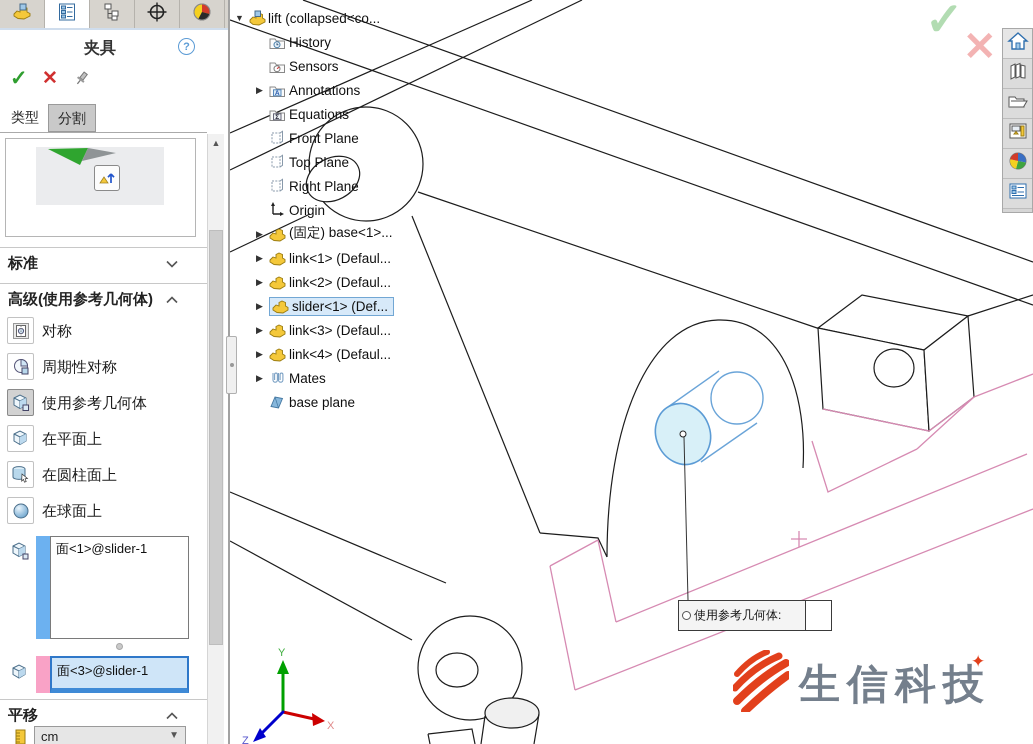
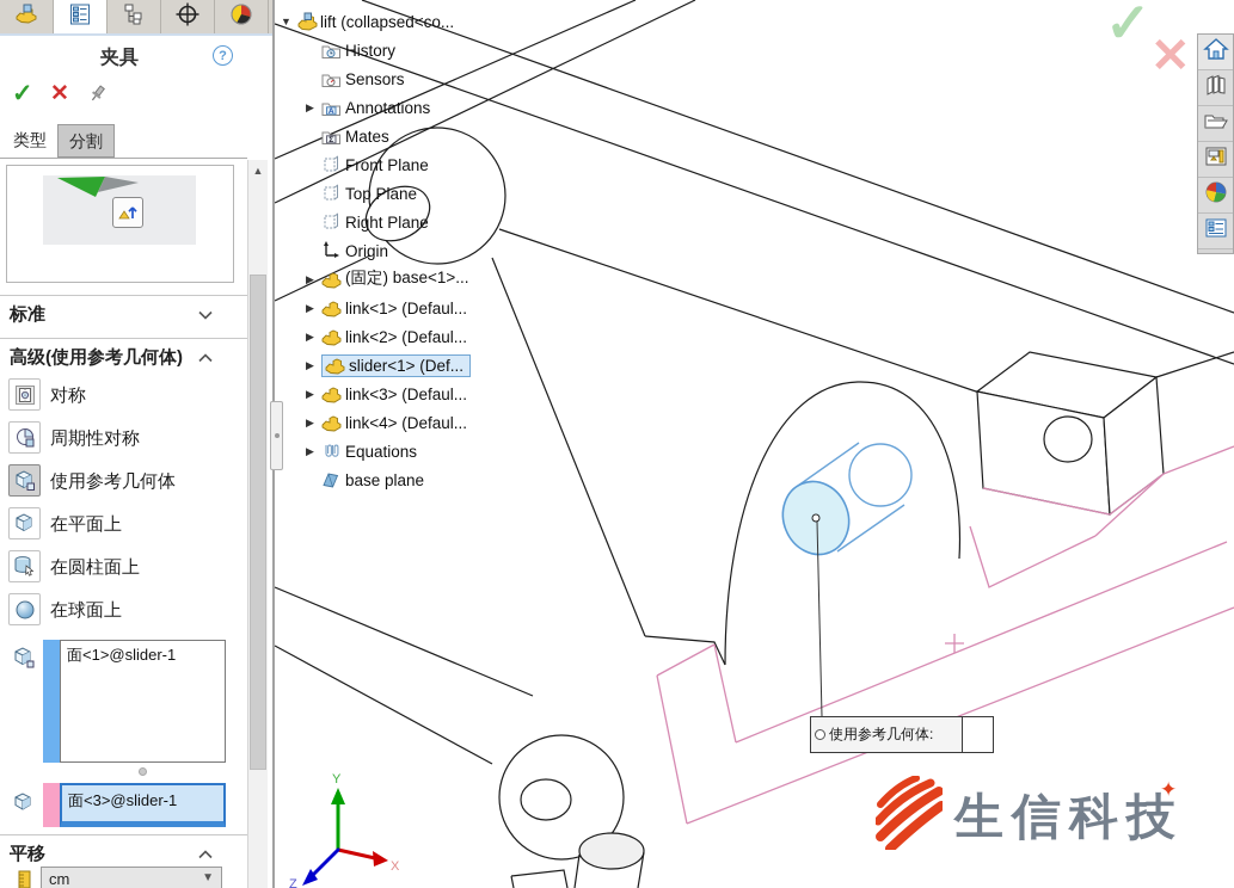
  夹具
  ?
  ✓
  ✕
  类型
  分割
  标准
  高级(使用参考几何体)
  对称
  周期性对称
  使用参考几何体
  在平面上
  在圆柱面上
  在球面上
  面<1>@slider-1
  面<3>@slider-1
  平移
  cm
  ▼
  ▲
  Y
  X
  Z
  ▼
  lift (collapsed<co...
  History
  Sensors
  ▶
  Annotations
- Equations
+ Mates
  Front Plane
  Top Plane
  Right Plane
  Origin
  ▶
  (固定) base<1>...
  ▶
  link<1> (Defaul...
  ▶
  link<2> (Defaul...
  ▶
  slider<1> (Def...
  ▶
  link<3> (Defaul...
  ▶
  link<4> (Defaul...
  ▶
- Mates
+ Equations
  base plane
  使用参考几何体:
  ✓
  ✕
  生信科技
  ✦
